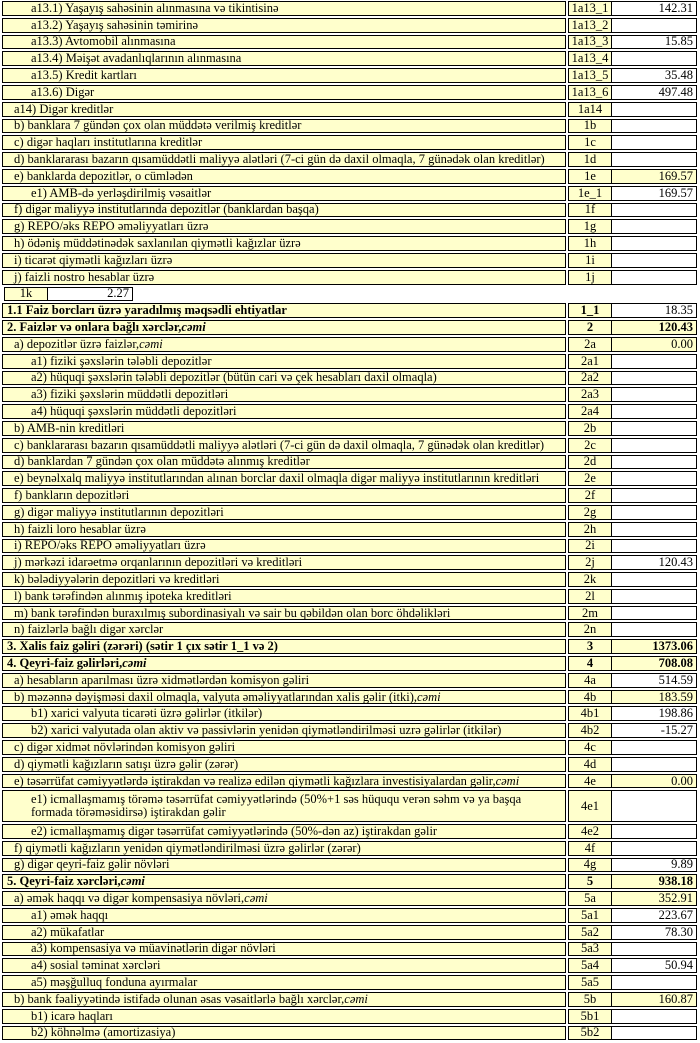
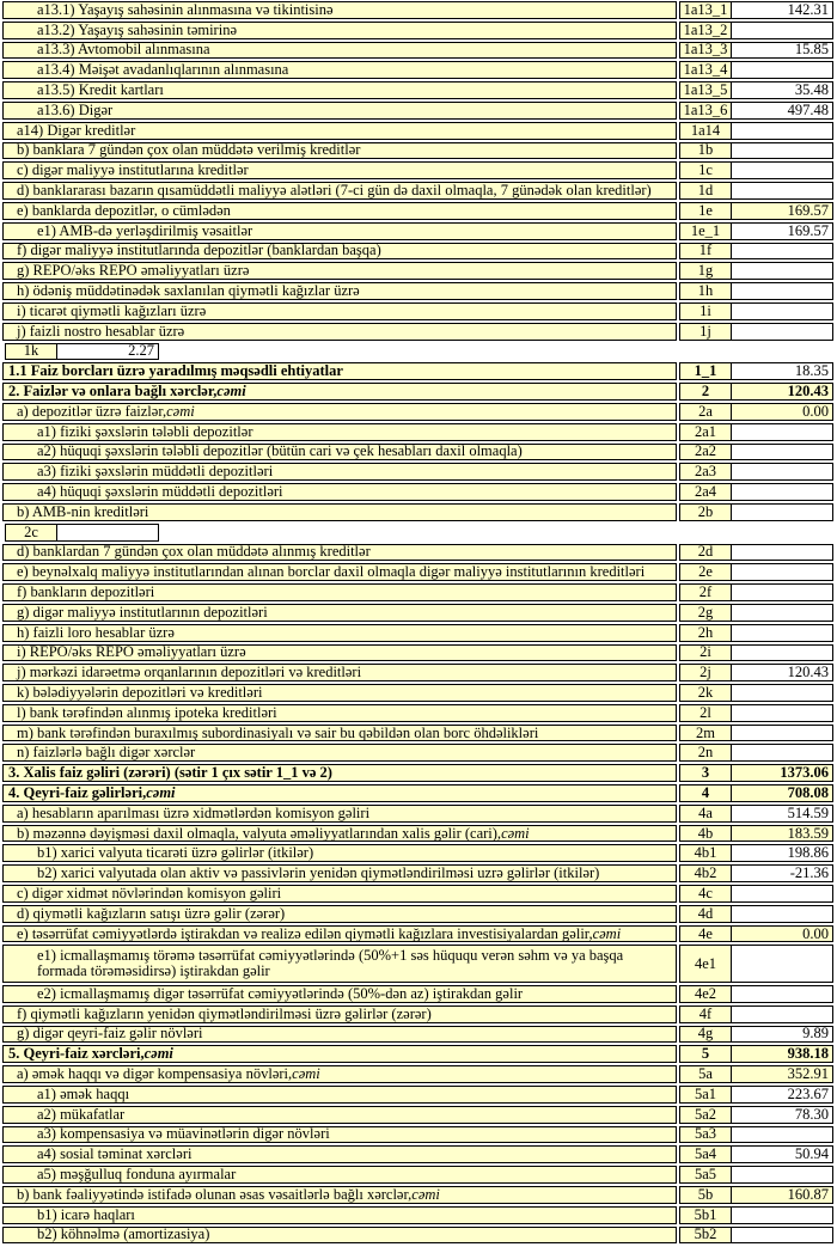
  a13.1) Yaşayış sahəsinin alınmasına və tikintisinə
  1a13_1
  142.31
  a13.2) Yaşayış sahəsinin təmirinə
  1a13_2
  a13.3) Avtomobil alınmasına
  1a13_3
  15.85
  a13.4) Məişət avadanlıqlarının alınmasına
  1a13_4
  a13.5) Kredit kartları
  1a13_5
  35.48
  a13.6) Digər
  1a13_6
  497.48
  a14) Digər kreditlər
  1a14
  b) banklara 7 gündən çox olan müddətə verilmiş kreditlər
  1b
- c) digər haqları institutlarına kreditlər
+ c) digər maliyyə institutlarına kreditlər
  1c
  d) banklararası bazarın qısamüddətli maliyyə alətləri (7-ci gün də daxil olmaqla, 7 günədək olan kreditlər)
  1d
  e) banklarda depozitlər, o cümlədən
  1e
  169.57
  e1) AMB-də yerləşdirilmiş vəsaitlər
  1e_1
  169.57
  f) digər maliyyə institutlarında depozitlər (banklardan başqa)
  1f
  g) REPO/əks REPO əməliyyatları üzrə
  1g
  h) ödəniş müddətinədək saxlanılan qiymətli kağızlar üzrə
  1h
  i) ticarət qiymətli kağızları üzrə
  1i
  j) faizli nostro hesablar üzrə
  1j
  1k
  2.27
  1.1 Faiz borcları üzrə yaradılmış məqsədli ehtiyatlar
  1_1
  18.35
  2. Faizlər və onlara bağlı xərclər,
  cəmi
  2
  120.43
  a) depozitlər üzrə faizlər,
  cəmi
  2a
  0.00
  a1) fiziki şəxslərin tələbli depozitlər
  2a1
  a2) hüquqi şəxslərin tələbli depozitlər (bütün cari və çek hesabları daxil olmaqla)
  2a2
  a3) fiziki şəxslərin müddətli depozitləri
  2a3
  a4) hüquqi şəxslərin müddətli depozitləri
  2a4
  b) AMB-nin kreditləri
  2b
- c) banklararası bazarın qısamüddətli maliyyə alətləri (7-ci gün də daxil olmaqla, 7 günədək olan kreditlər)
  2c
  d) banklardan 7 gündən çox olan müddətə alınmış kreditlər
  2d
  e) beynəlxalq maliyyə institutlarından alınan borclar daxil olmaqla digər maliyyə institutlarının kreditləri
  2e
  f) bankların depozitləri
  2f
  g) digər maliyyə institutlarının depozitləri
  2g
  h) faizli loro hesablar üzrə
  2h
  i) REPO/əks REPO əməliyyatları üzrə
  2i
  j) mərkəzi idarəetmə orqanlarının depozitləri və kreditləri
  2j
  120.43
  k) bələdiyyələrin depozitləri və kreditləri
  2k
  l) bank tərəfindən alınmış ipoteka kreditləri
  2l
  m) bank tərəfindən buraxılmış subordinasiyalı və sair bu qəbildən olan borc öhdəlikləri
  2m
  n) faizlərlə bağlı digər xərclər
  2n
  3. Xalis faiz gəliri (zərəri) (sətir 1 çıx sətir 1_1 və 2)
  3
  1373.06
  4. Qeyri-faiz gəlirləri,
  cəmi
  4
  708.08
  a) hesabların aparılması üzrə xidmətlərdən komisyon gəliri
  4a
  514.59
- b) məzənnə dəyişməsi daxil olmaqla, valyuta əməliyyatlarından xalis gəlir (itki),
+ b) məzənnə dəyişməsi daxil olmaqla, valyuta əməliyyatlarından xalis gəlir (cari),
  cəmi
  4b
  183.59
  b1) xarici valyuta ticarəti üzrə gəlirlər (itkilər)
  4b1
  198.86
  b2) xarici valyutada olan aktiv və passivlərin yenidən qiymətləndirilməsi uzrə gəlirlər (itkilər)
  4b2
- -15.27
+ -21.36
  c) digər xidmət növlərindən komisyon gəliri
  4c
  d) qiymətli kağızların satışı üzrə gəlir (zərər)
  4d
  e) təsərrüfat cəmiyyətlərdə iştirakdan və realizə edilən qiymətli kağızlara investisiyalardan gəlir,
  cəmi
  4e
  0.00
  e1) icmallaşmamış törəmə təsərrüfat cəmiyyətlərində (50%+1 səs hüququ verən səhm və ya başqa formada törəməsidirsə) iştirakdan gəlir
  4e1
  e2) icmallaşmamış digər təsərrüfat cəmiyyətlərində (50%-dən az) iştirakdan gəlir
  4e2
  f) qiymətli kağızların yenidən qiymətləndirilməsi üzrə gəlirlər (zərər)
  4f
  g) digər qeyri-faiz gəlir növləri
  4g
  9.89
  5. Qeyri-faiz xərcləri,
  cəmi
  5
  938.18
  a) əmək haqqı və digər kompensasiya növləri,
  cəmi
  5a
  352.91
  a1) əmək haqqı
  5a1
  223.67
  a2) mükafatlar
  5a2
  78.30
  a3) kompensasiya və müavinətlərin digər növləri
  5a3
  a4) sosial təminat xərcləri
  5a4
  50.94
  a5) məşğulluq fonduna ayırmalar
  5a5
  b) bank fəaliyyətində istifadə olunan əsas vəsaitlərlə bağlı xərclər,
  cəmi
  5b
  160.87
  b1) icarə haqları
  5b1
  b2) köhnəlmə (amortizasiya)
  5b2
